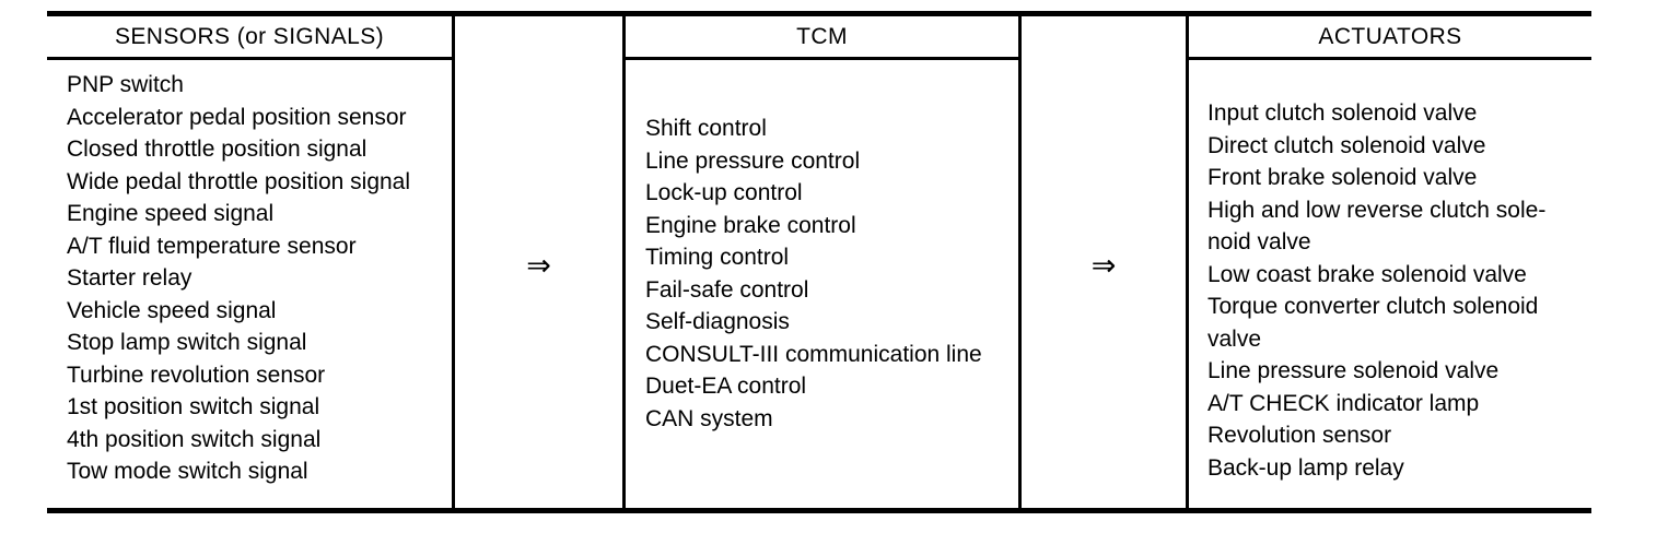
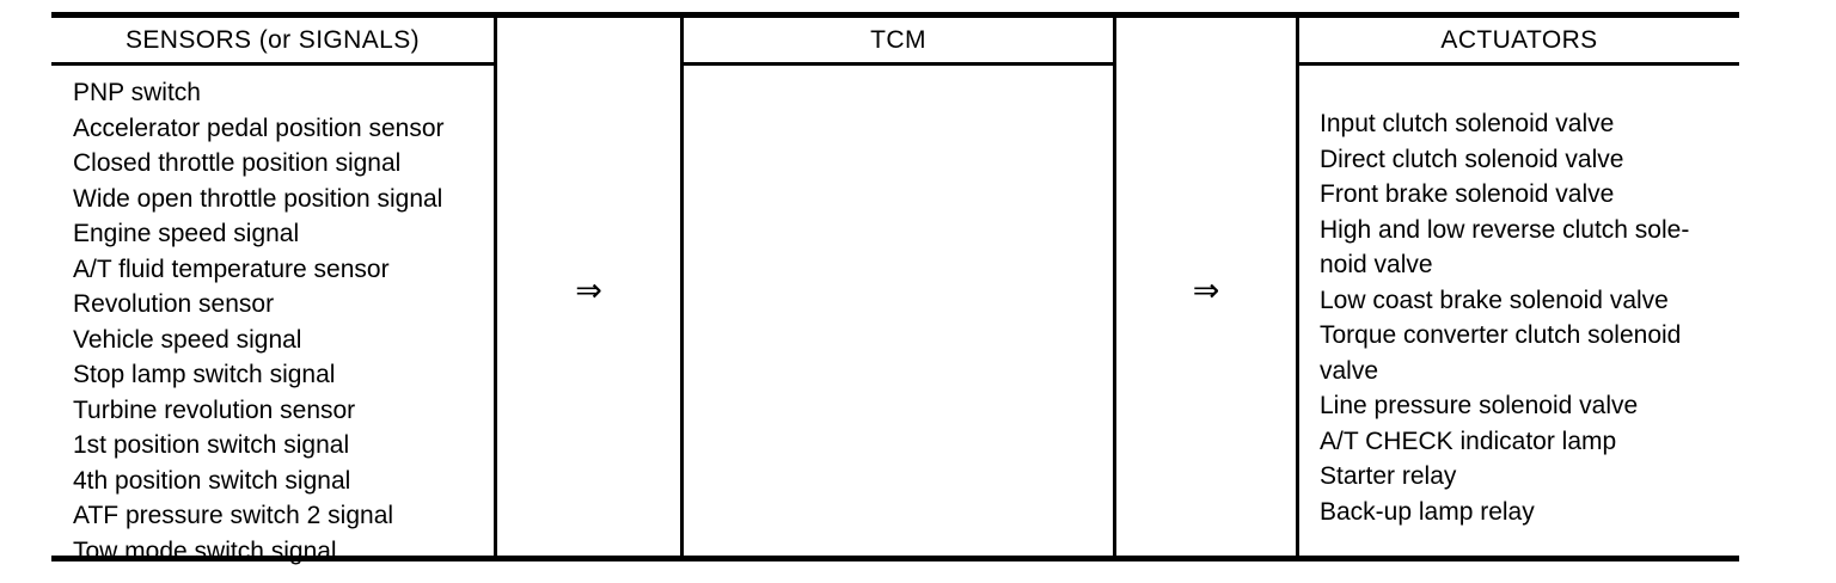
  SENSORS (or SIGNALS)
  PNP switch
  Accelerator pedal position sensor
  Closed throttle position signal
- Wide pedal throttle position signal
+ Wide open throttle position signal
  Engine speed signal
  A/T fluid temperature sensor
- Starter relay
+ Revolution sensor
  Vehicle speed signal
  Stop lamp switch signal
  Turbine revolution sensor
  1st position switch signal
  4th position switch signal
+ ATF pressure switch 2 signal
  Tow mode switch signal
  ⇒
  TCM
- Shift control
- Line pressure control
- Lock-up control
- Engine brake control
- Timing control
- Fail-safe control
- Self-diagnosis
- CONSULT-III communication line
- Duet-EA control
- CAN system
  ⇒
  ACTUATORS
  Input clutch solenoid valve
  Direct clutch solenoid valve
  Front brake solenoid valve
  High and low reverse clutch sole-
  noid valve
  Low coast brake solenoid valve
  Torque converter clutch solenoid
  valve
  Line pressure solenoid valve
  A/T CHECK indicator lamp
- Revolution sensor
+ Starter relay
  Back-up lamp relay
